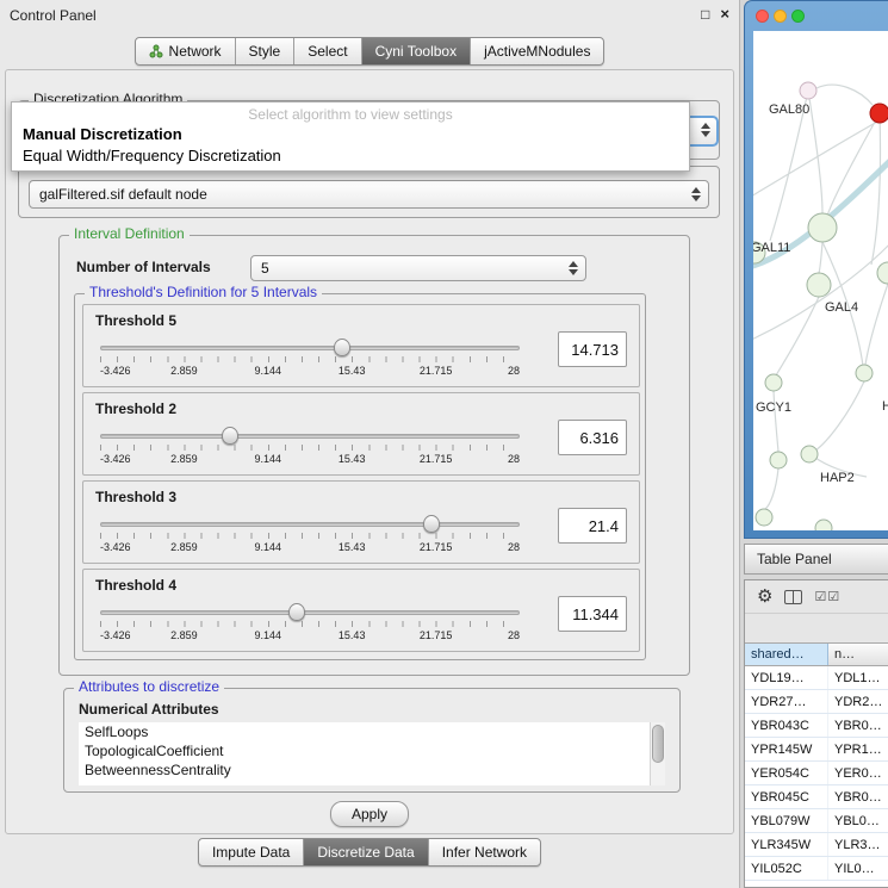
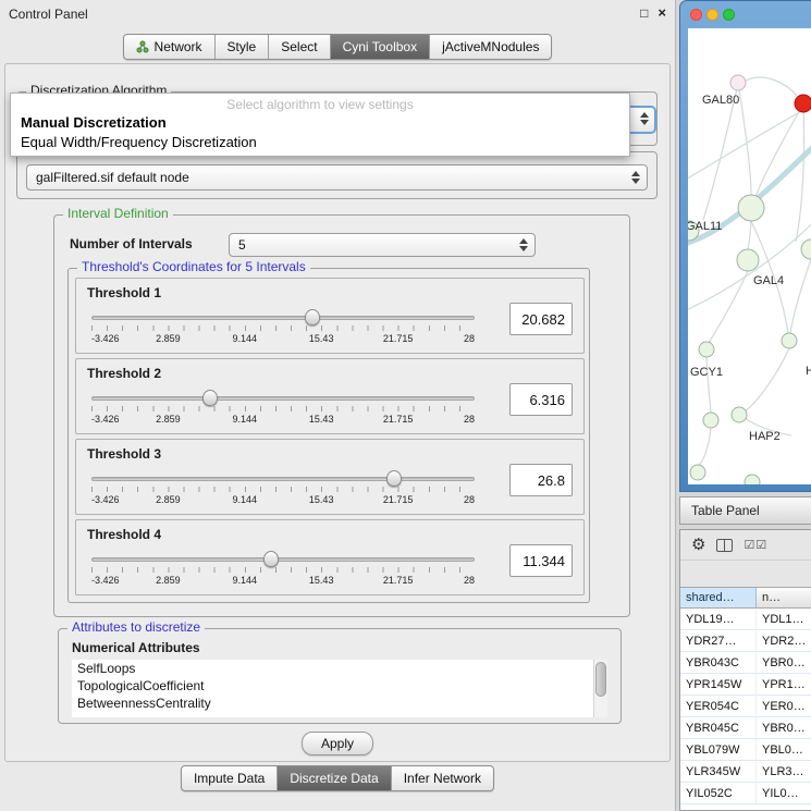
  Control Panel
  □
  ×
  Network
  Style
  Select
  Cyni Toolbox
  jActiveMNodules
  Discretization Algorithm
  Select algorithm to view settings
  Manual Discretization
  Equal Width/Frequency Discretization
  galFiltered.sif default node
  Interval Definition
  Number of Intervals
  5
- Threshold's Definition for 5 Intervals
+ Threshold's Coordinates for 5 Intervals
- Threshold 5
+ Threshold 1
  -3.426
  2.859
  9.144
  15.43
  21.715
  28
- 14.713
+ 20.682
  Threshold 2
  -3.426
  2.859
  9.144
  15.43
  21.715
  28
  6.316
  Threshold 3
  -3.426
  2.859
  9.144
  15.43
  21.715
  28
- 21.4
+ 26.8
  Threshold 4
  -3.426
  2.859
  9.144
  15.43
  21.715
  28
  11.344
  Attributes to discretize
  Numerical Attributes
  SelfLoops
  TopologicalCoefficient
  BetweennessCentrality
  Apply
  Impute Data
  Discretize Data
  Infer Network
  GAL80
  GAL11
  GAL4
  GCY1
  HAP2
  H
  Table Panel
  ⚙
  ☑☑
  shared…
  n…
  YDL19…
  YDL1…
  YDR27…
  YDR2…
  YBR043C
  YBR0…
  YPR145W
  YPR1…
  YER054C
  YER0…
  YBR045C
  YBR0…
  YBL079W
  YBL0…
  YLR345W
  YLR3…
  YIL052C
  YIL0…
